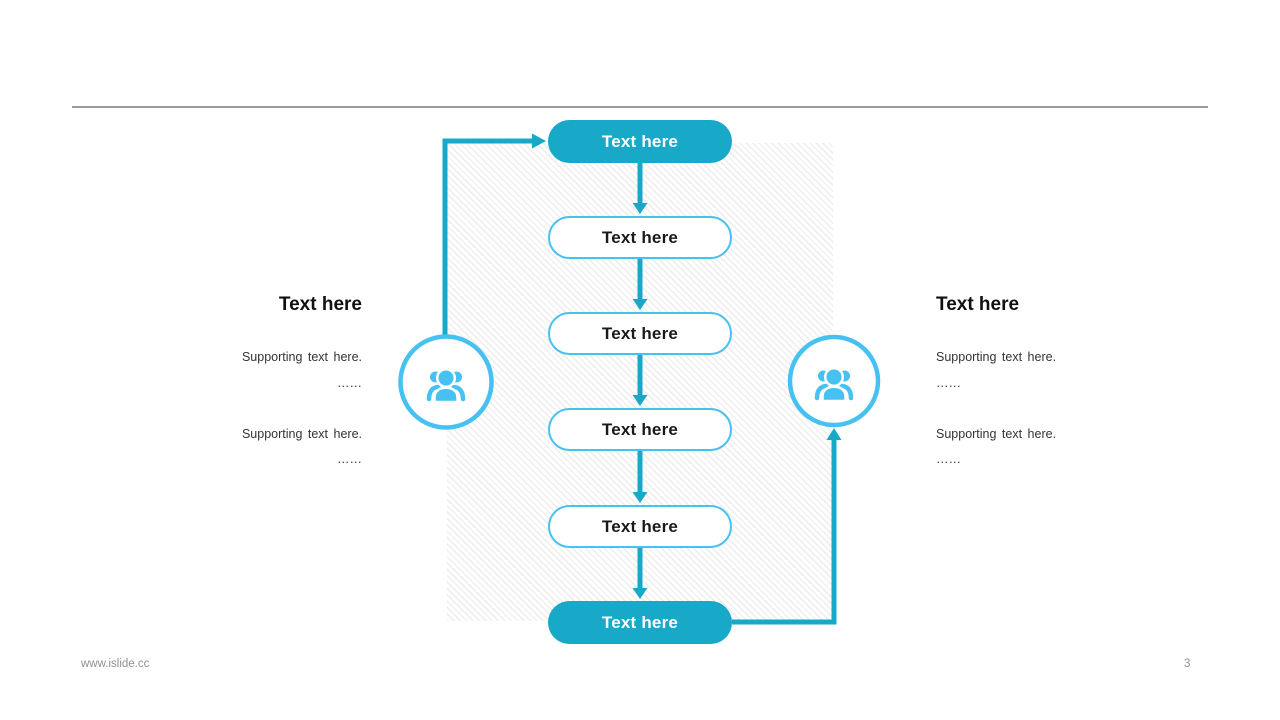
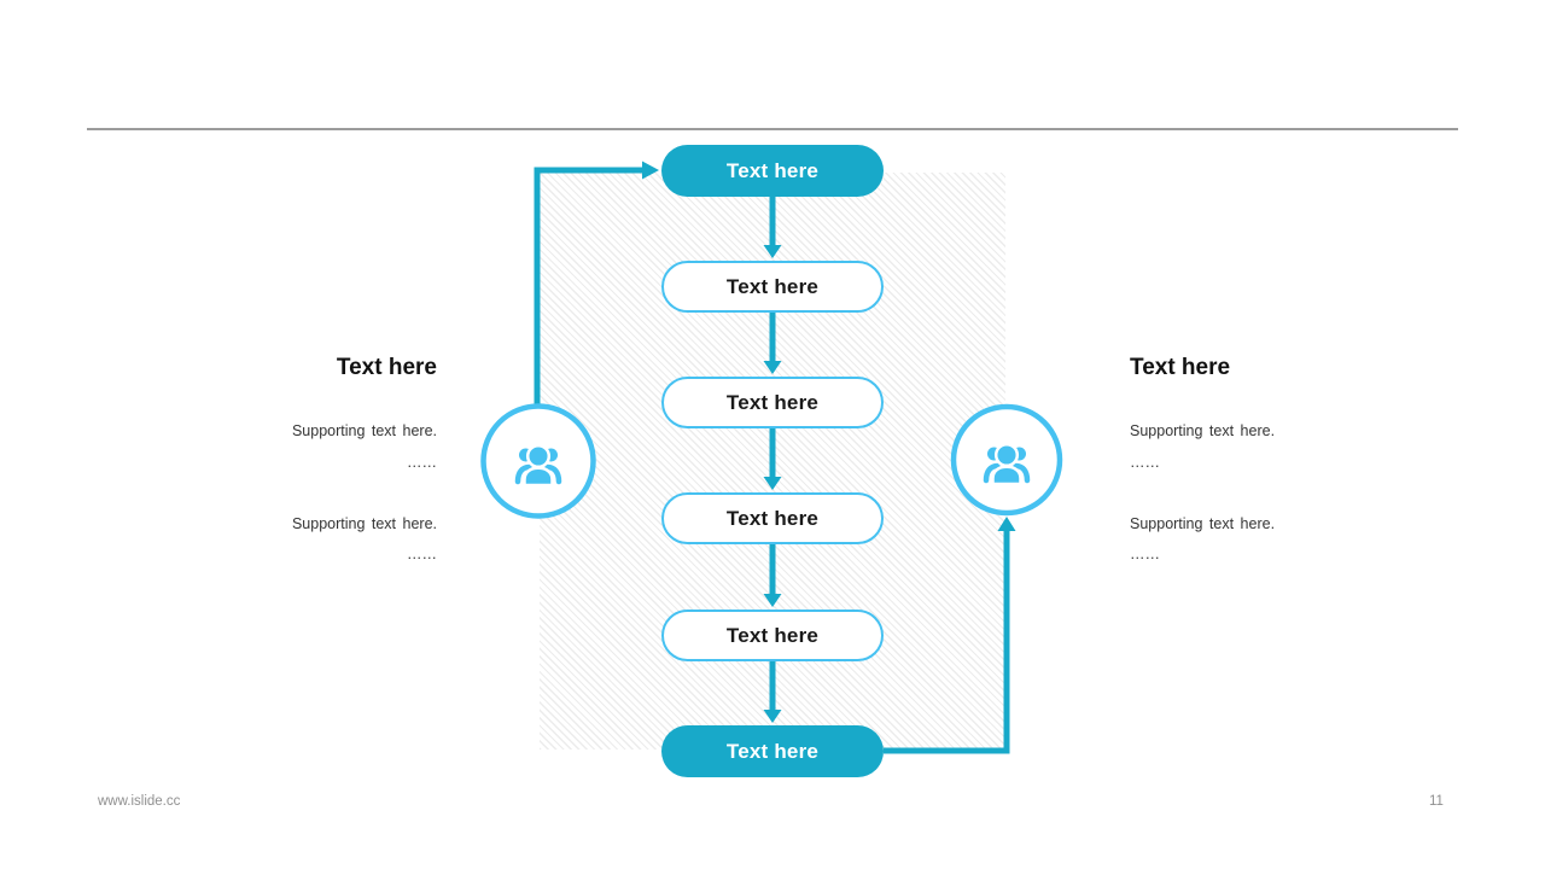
  Text here
  Text here
  Text here
  Text here
  Text here
  Text here
  Text here
  Supporting text here.
  ……
  Supporting text here.
  ……
  Text here
  Supporting text here.
  ……
  Supporting text here.
  ……
  www.islide.cc
- 3
+ 11
